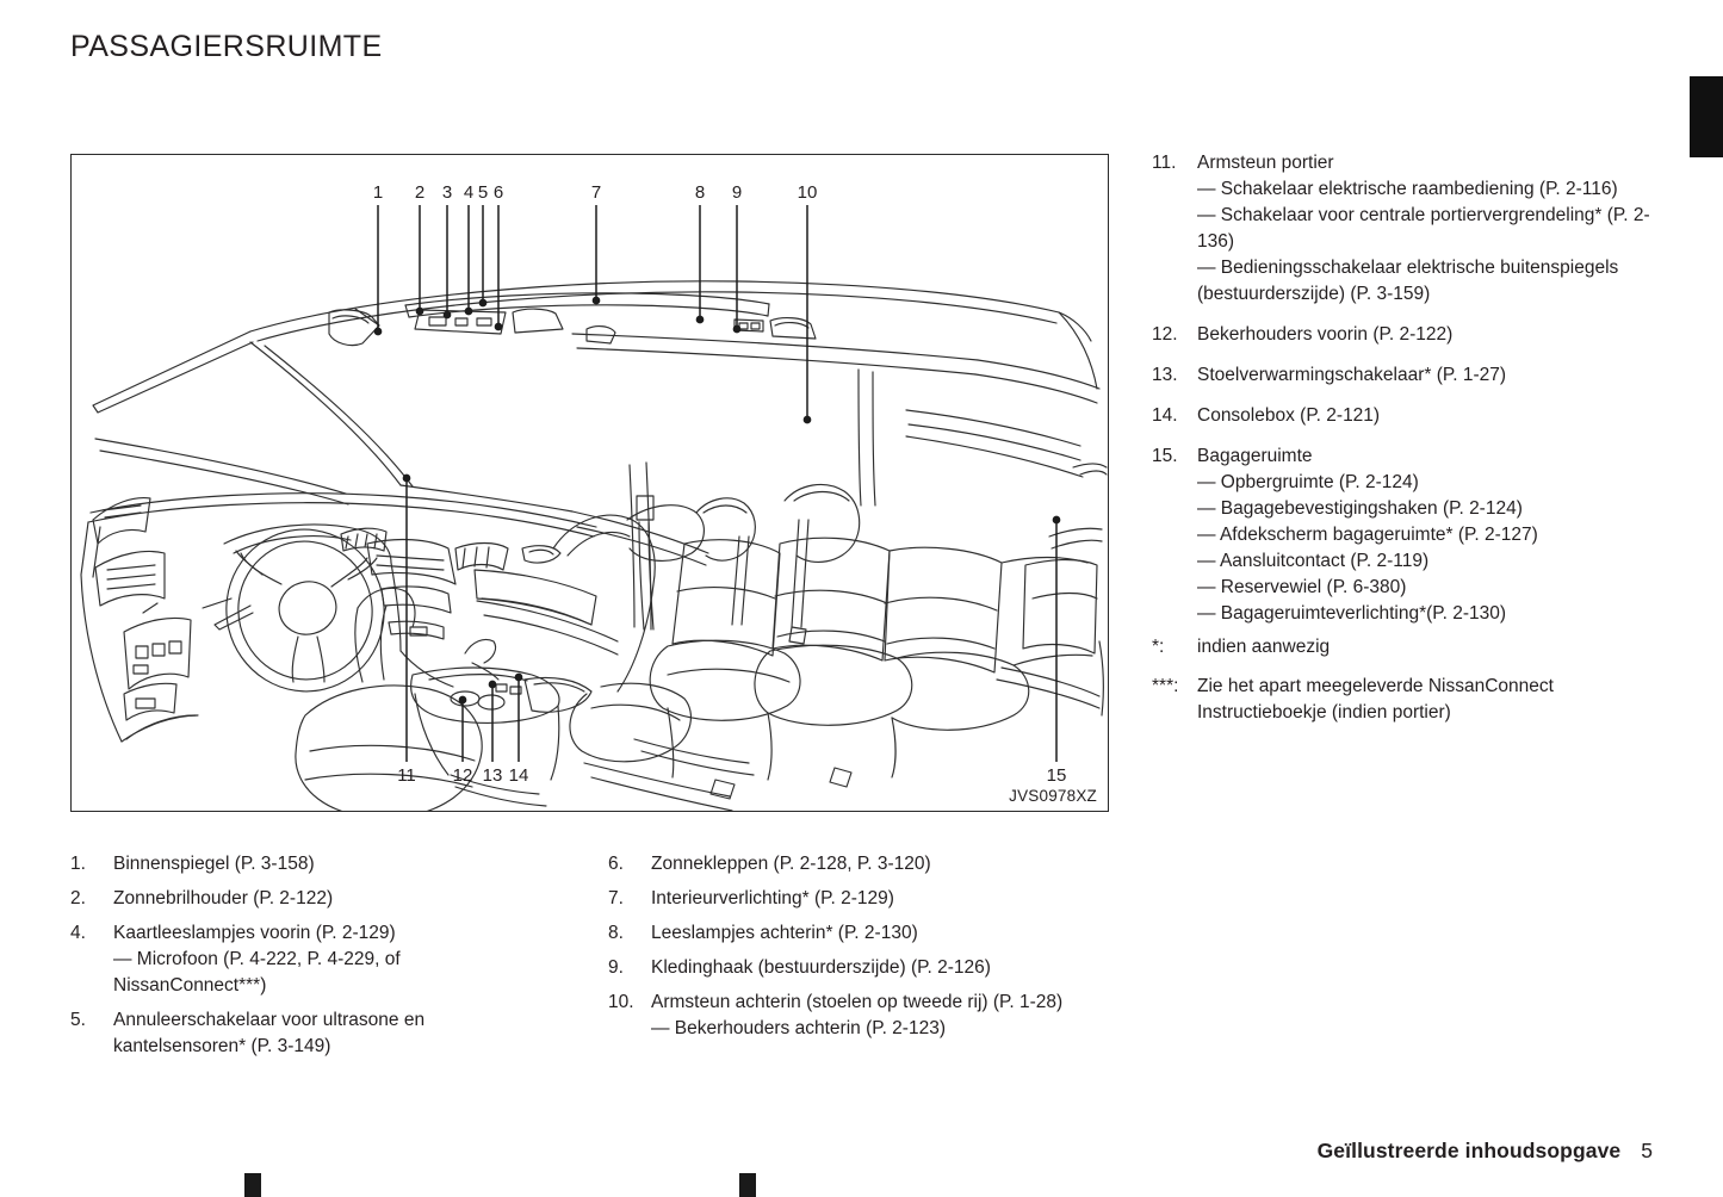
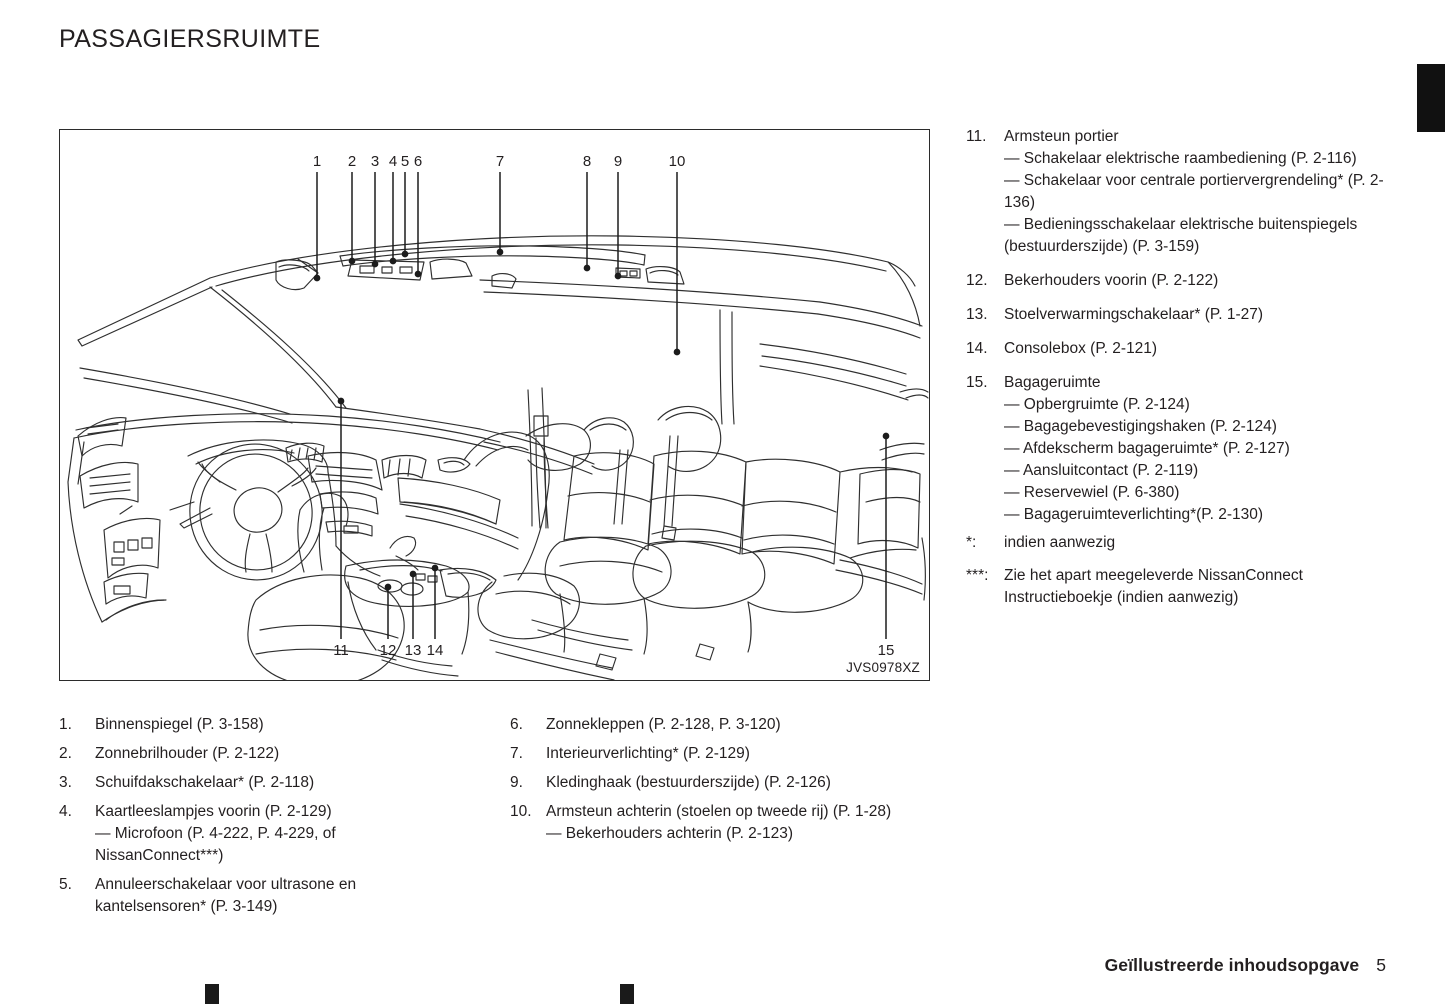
  PASSAGIERSRUIMTE
  1
  2
  3
  4
  5
  6
  7
  8
  9
  10
  11
  12
  13
  14
  15
  JVS0978XZ
  11.
  Armsteun portier
  — Schakelaar elektrische raambediening (P. 2-116)
  — Schakelaar voor centrale portiervergrendeling* (P. 2-136)
  — Bedieningsschakelaar elektrische buitenspiegels (bestuurderszijde) (P. 3-159)
  12.
  Bekerhouders voorin (P. 2-122)
  13.
  Stoelverwarmingschakelaar* (P. 1-27)
  14.
  Consolebox (P. 2-121)
  15.
  Bagageruimte
  — Opbergruimte (P. 2-124)
  — Bagagebevestigingshaken (P. 2-124)
  — Afdekscherm bagageruimte* (P. 2-127)
  — Aansluitcontact (P. 2-119)
  — Reservewiel (P. 6-380)
  — Bagageruimteverlichting*(P. 2-130)
  *:
  indien aanwezig
  ***:
- Zie het apart meegeleverde NissanConnect Instructieboekje (indien portier)
+ Zie het apart meegeleverde NissanConnect Instructieboekje (indien aanwezig)
  1.
  Binnenspiegel (P. 3-158)
  2.
  Zonnebrilhouder (P. 2-122)
+ 3.
+ Schuifdakschakelaar* (P. 2-118)
  4.
  Kaartleeslampjes voorin (P. 2-129)
  — Microfoon (P. 4-222, P. 4-229, of NissanConnect***)
  5.
  Annuleerschakelaar voor ultrasone en kantelsensoren* (P. 3-149)
  6.
  Zonnekleppen (P. 2-128, P. 3-120)
  7.
  Interieurverlichting* (P. 2-129)
- 8.
- Leeslampjes achterin* (P. 2-130)
  9.
  Kledinghaak (bestuurderszijde) (P. 2-126)
  10.
  Armsteun achterin (stoelen op tweede rij) (P. 1-28)
  — Bekerhouders achterin (P. 2-123)
  Geïllustreerde inhoudsopgave
  5
